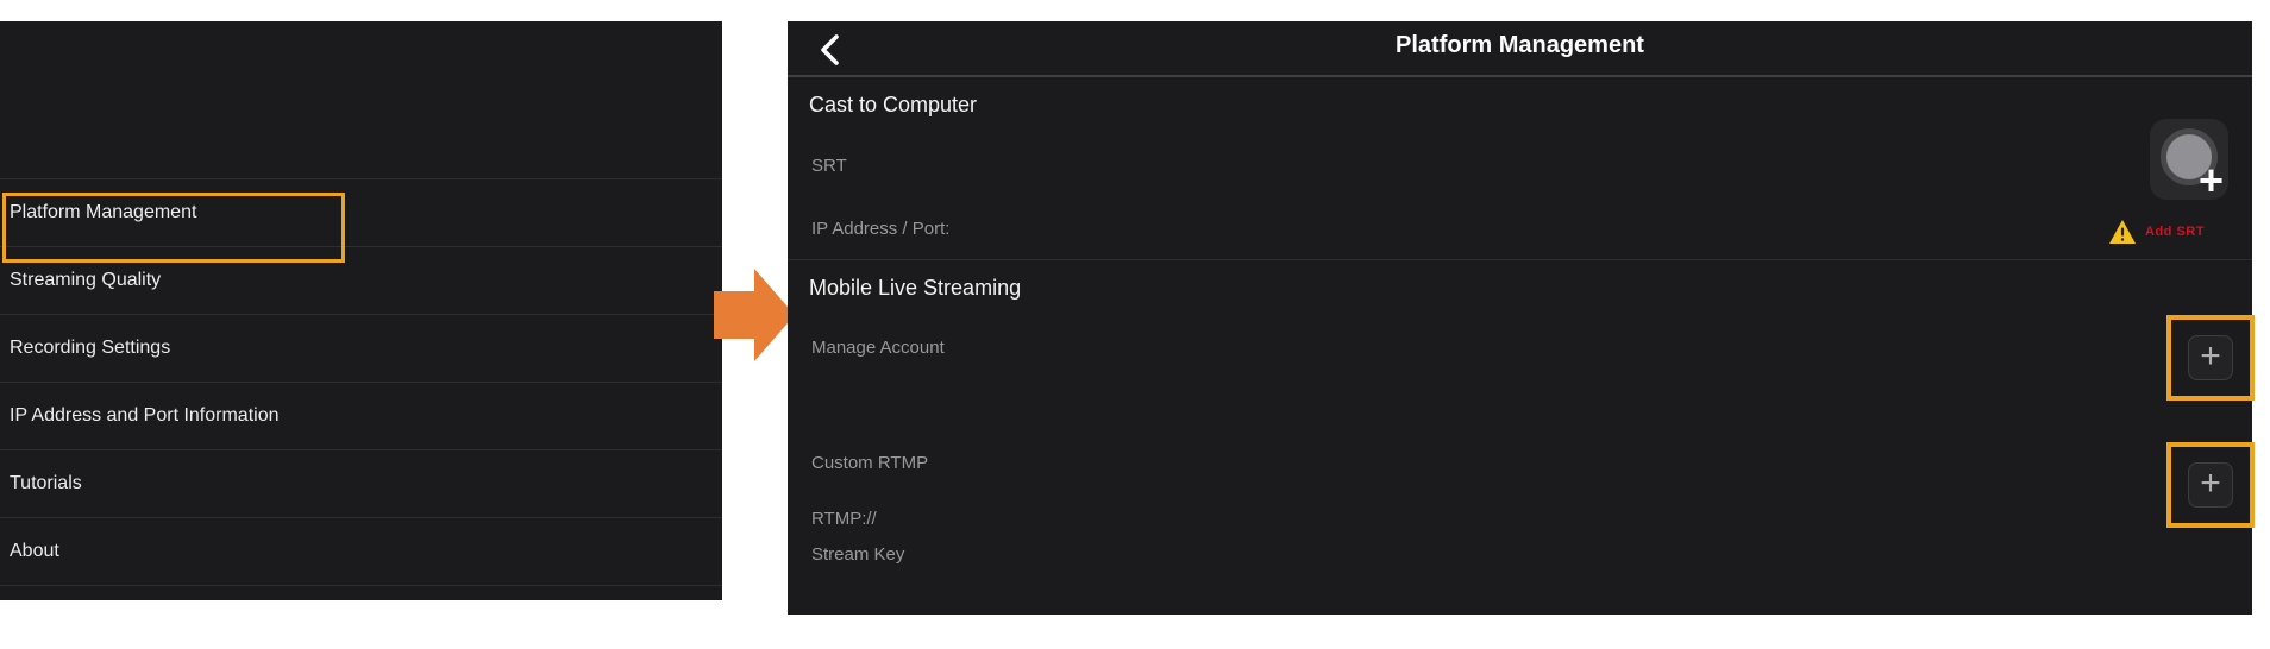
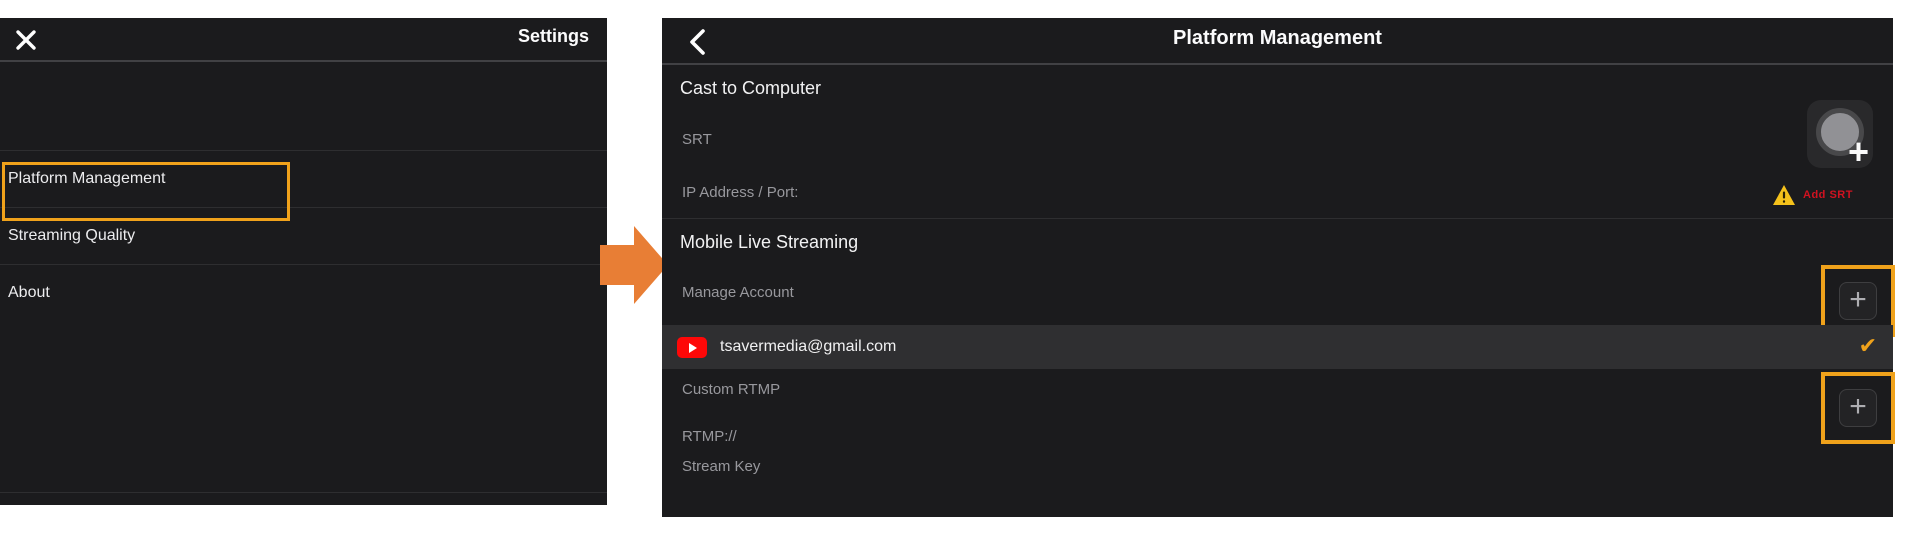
+ Settings
  Platform Management
  Streaming Quality
- Recording Settings
- IP Address and Port Information
- Tutorials
  About
  Platform Management
  Cast to Computer
  SRT
  +
  IP Address / Port:
  Add SRT
  Mobile Live Streaming
  Manage Account
  +
+ tsavermedia@gmail.com
+ ✔
  Custom RTMP
  +
  RTMP://
  Stream Key
